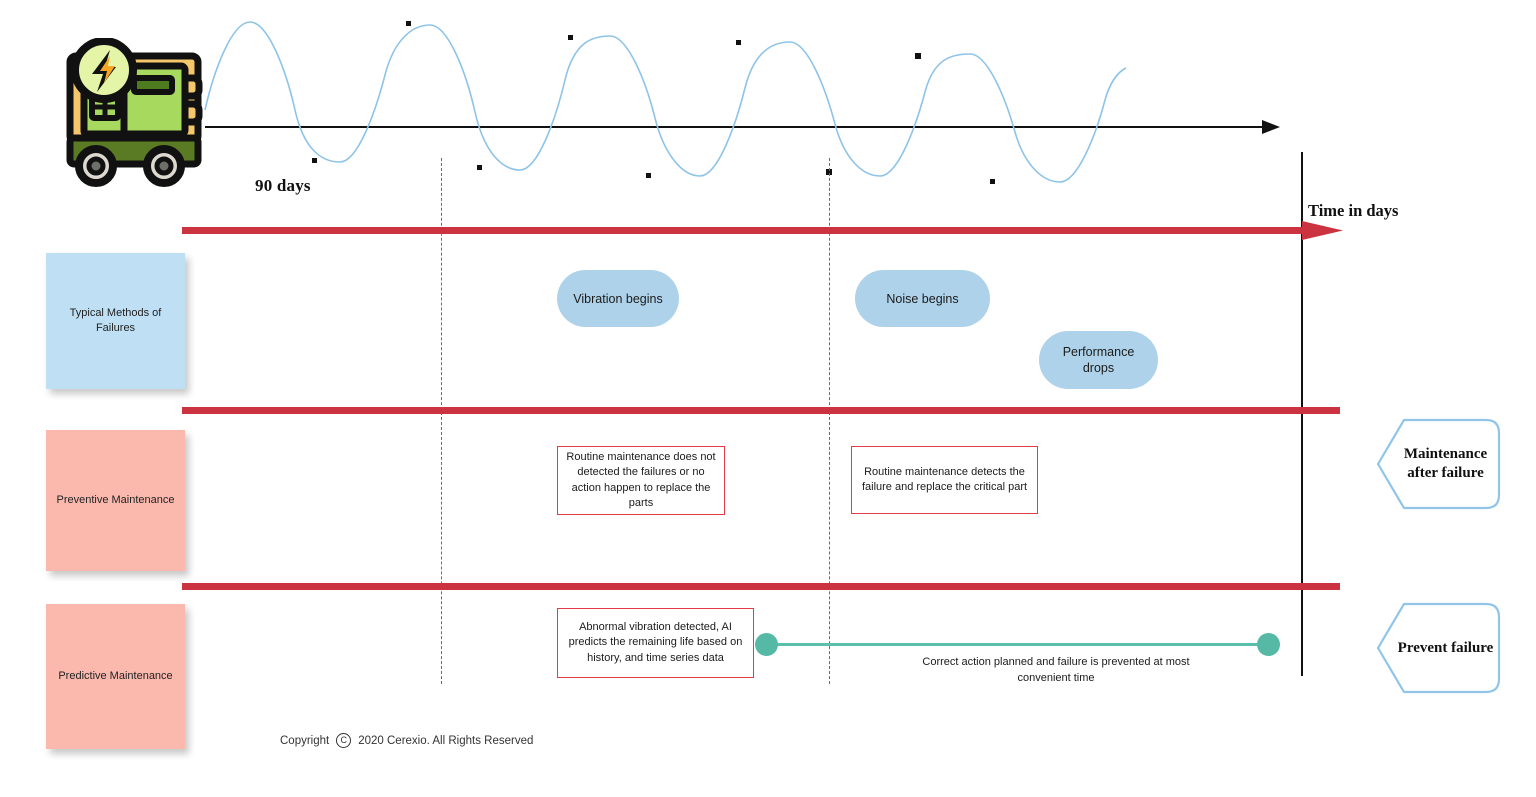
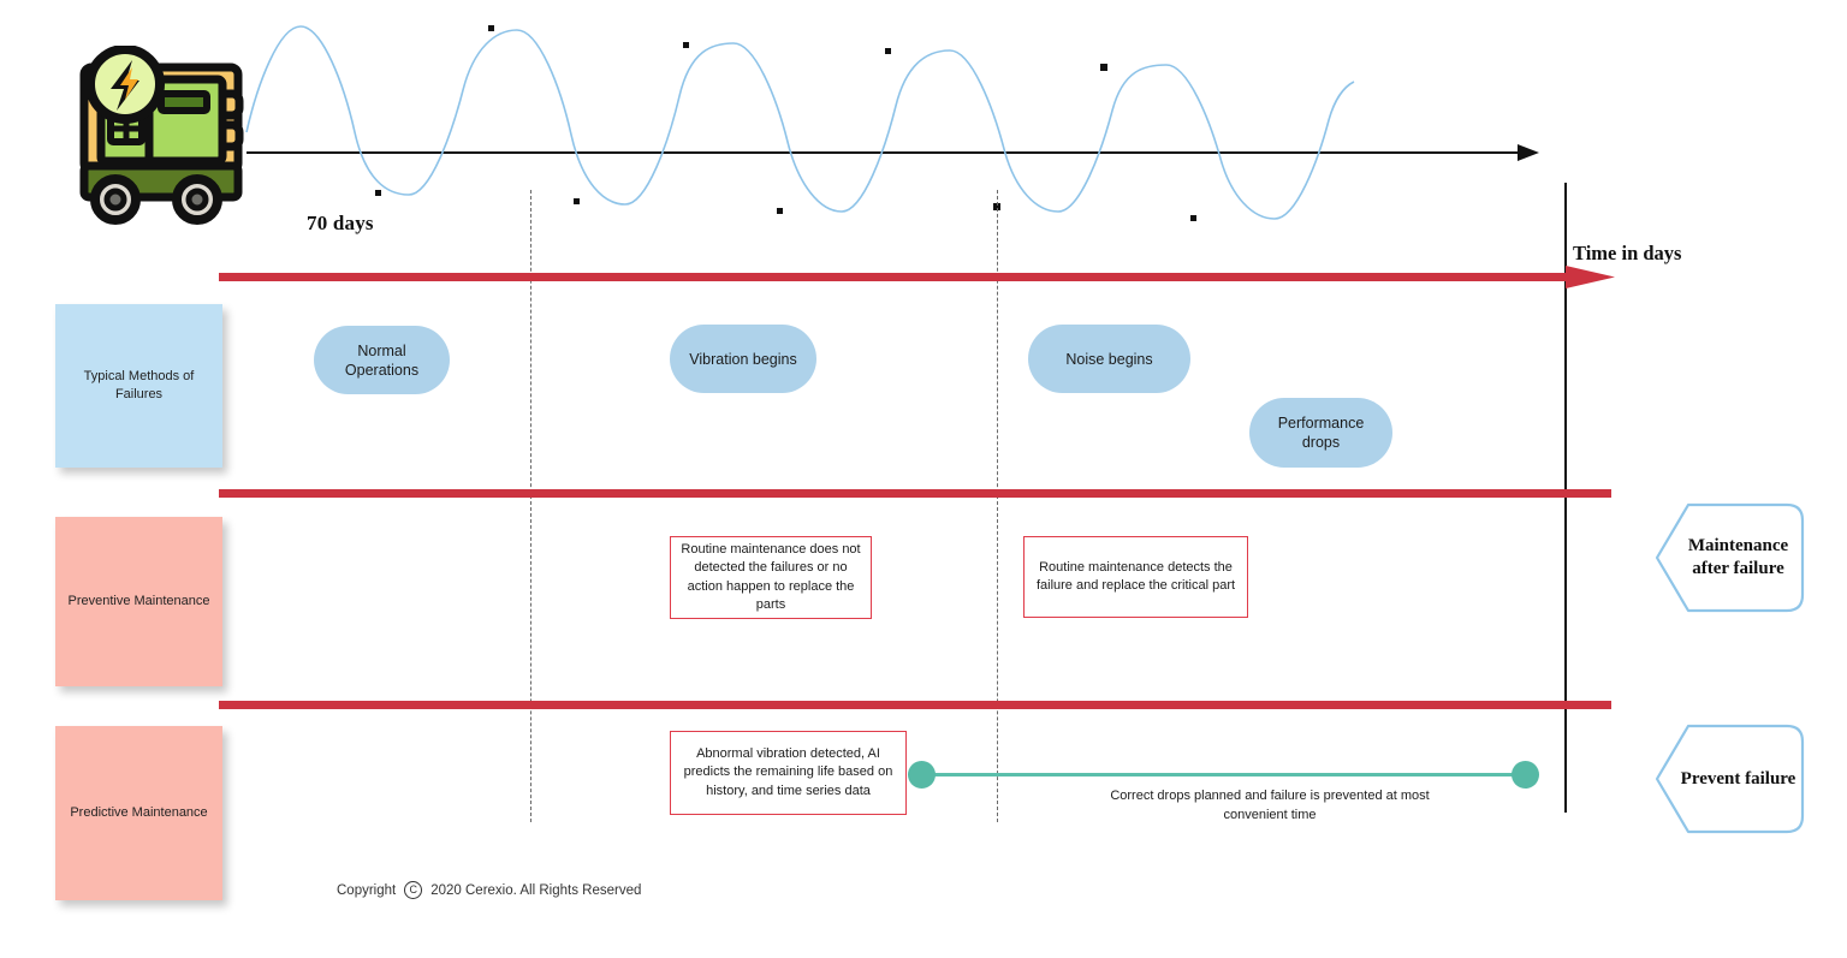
- 90 days
+ 70 days
  Time in days
  Typical Methods of Failures
  Preventive Maintenance
  Predictive Maintenance
+ Normal Operations
  Vibration begins
  Noise begins
  Performance drops
  Routine maintenance does not detected the failures or no action happen to replace the parts
  Routine maintenance detects the failure and replace the critical part
  Abnormal vibration detected, AI predicts the remaining life based on history, and time series data
- Correct action planned and failure is prevented at most convenient time
+ Correct drops planned and failure is prevented at most convenient time
  Maintenance after failure
  Prevent failure
  Copyright
  C
  2020 Cerexio. All Rights Reserved
